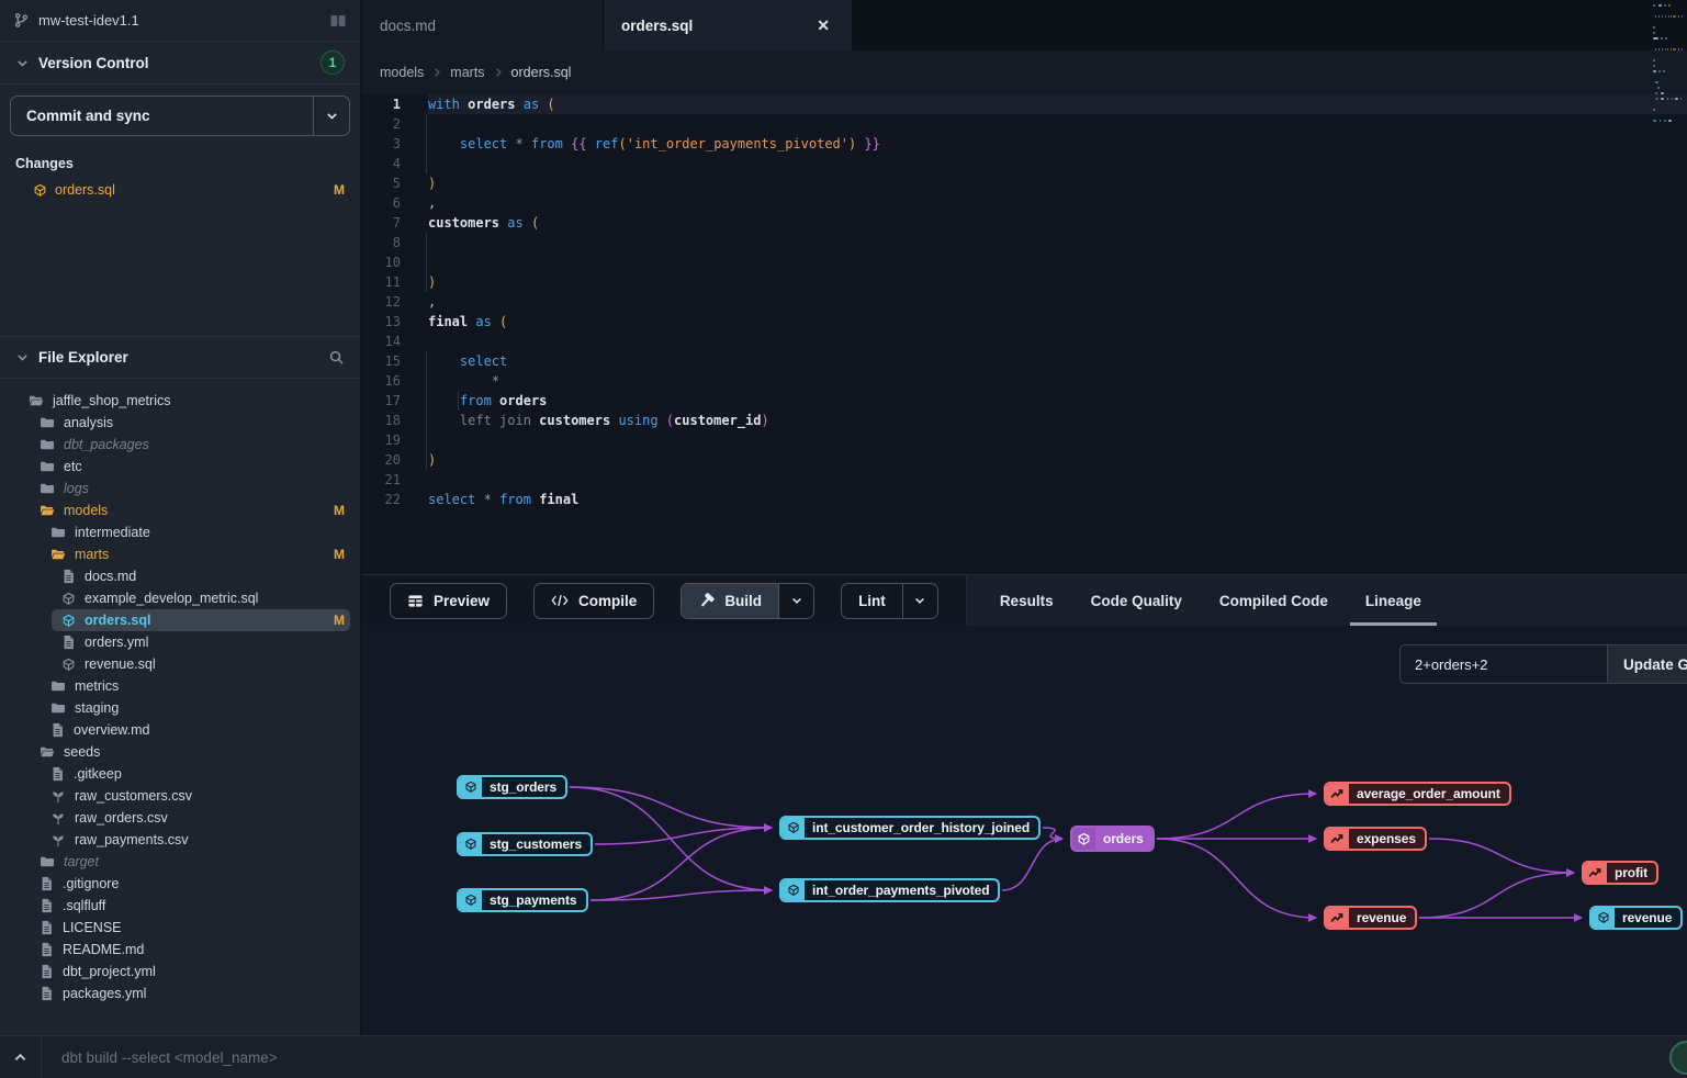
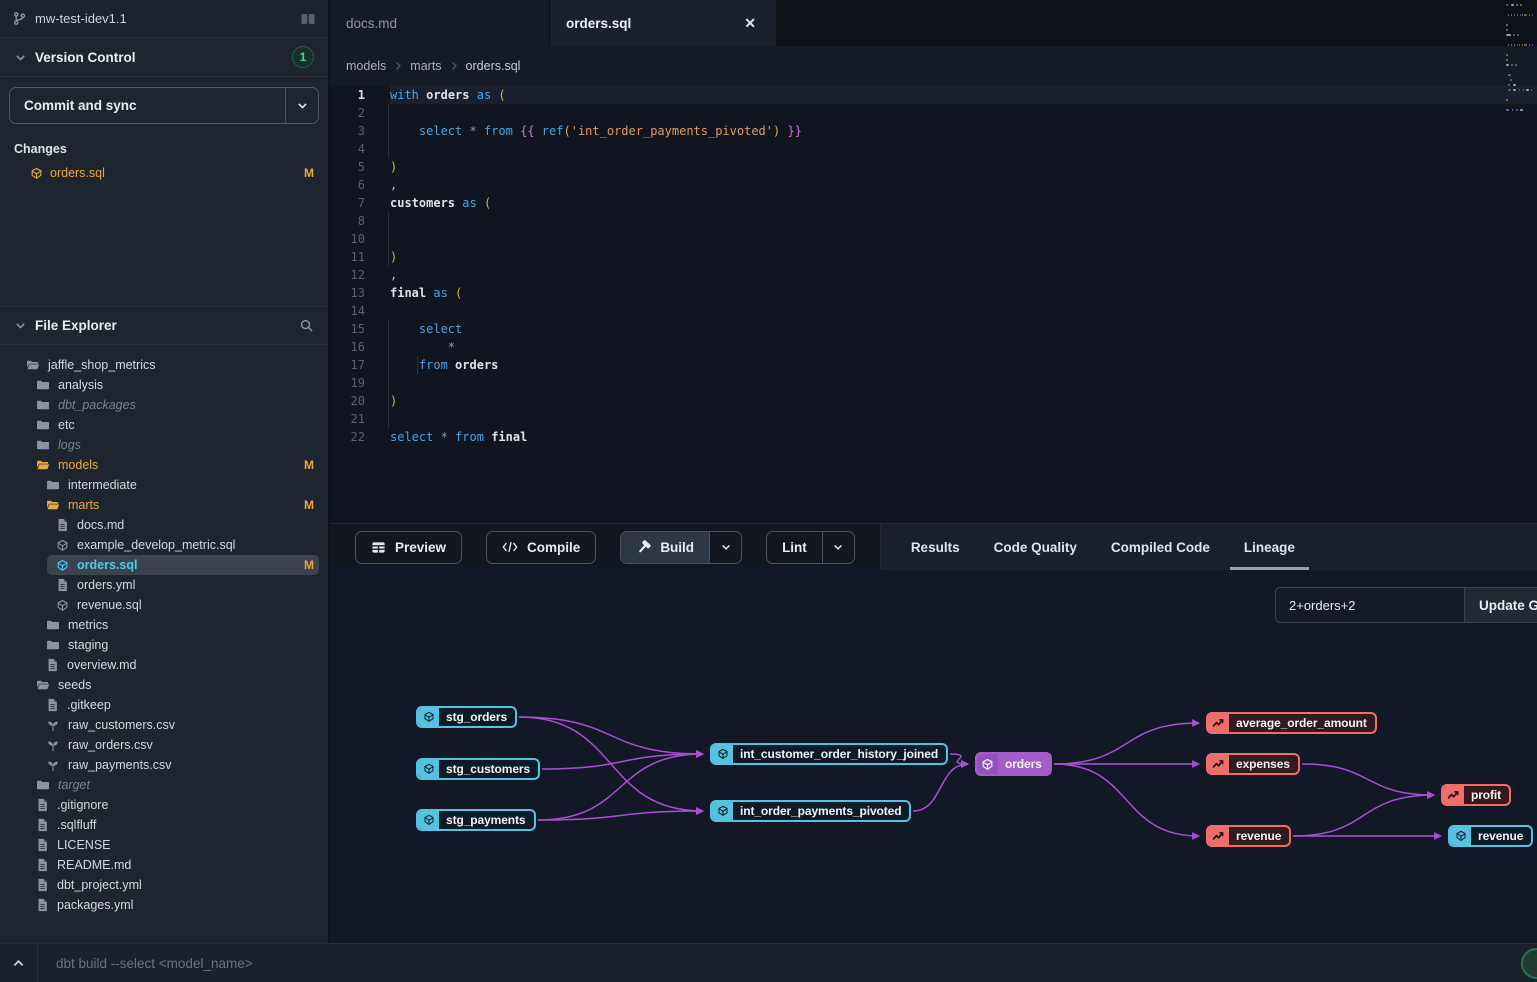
  mw-test-idev1.1
  Version Control
  1
  Commit and sync
  Changes
  orders.sql
  M
  File Explorer
  jaffle_shop_metrics
  analysis
  dbt_packages
  etc
  logs
  models
  M
  intermediate
  marts
  M
  docs.md
  example_develop_metric.sql
  orders.sql
  M
  orders.yml
  revenue.sql
  metrics
  staging
  overview.md
  seeds
  .gitkeep
  raw_customers.csv
  raw_orders.csv
  raw_payments.csv
  target
  .gitignore
  .sqlfluff
  LICENSE
  README.md
  dbt_project.yml
  packages.yml
  docs.md
  orders.sql
  ✕
  models
  marts
  orders.sql
  1
  with orders as (
  2
  3
  select * from {{ ref('int_order_payments_pivoted') }}
  4
  5
  )
  6
  ,
  7
  customers as (
  8
  10
  11
  )
  12
  ,
  13
  final as (
  14
  15
  select
  16
  *
  17
  from orders
- 18
- left join customers using (customer_id)
  19
  20
  )
  21
  22
  select * from final
  Preview
  Compile
  Build
  Lint
  Results
  Code Quality
  Compiled Code
  Lineage
  stg_orders
  stg_customers
  stg_payments
  int_customer_order_history_joined
  int_order_payments_pivoted
  orders
  average_order_amount
  expenses
  revenue
  profit
  revenue
  2+orders+2
  Update G
  dbt build --select <model_name>
